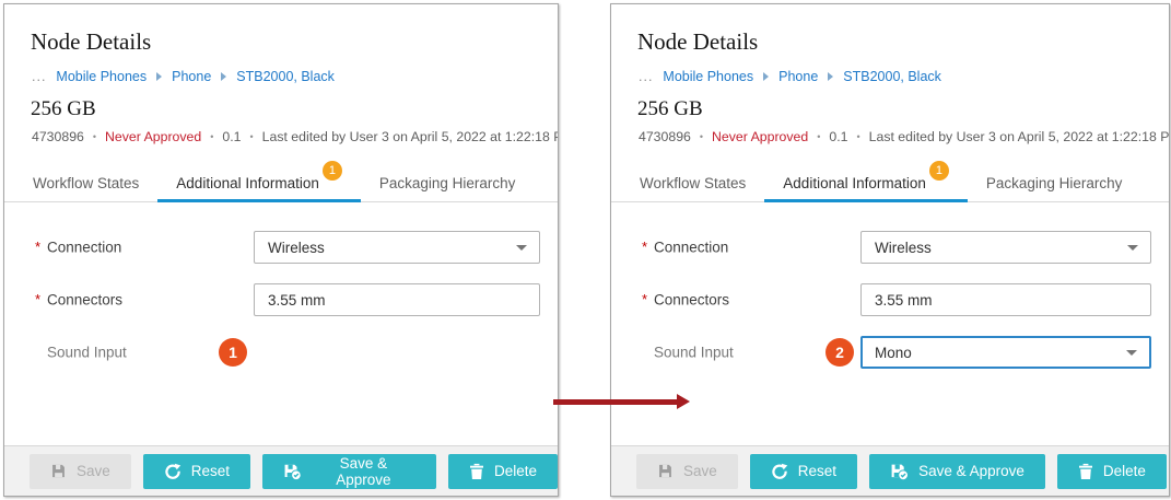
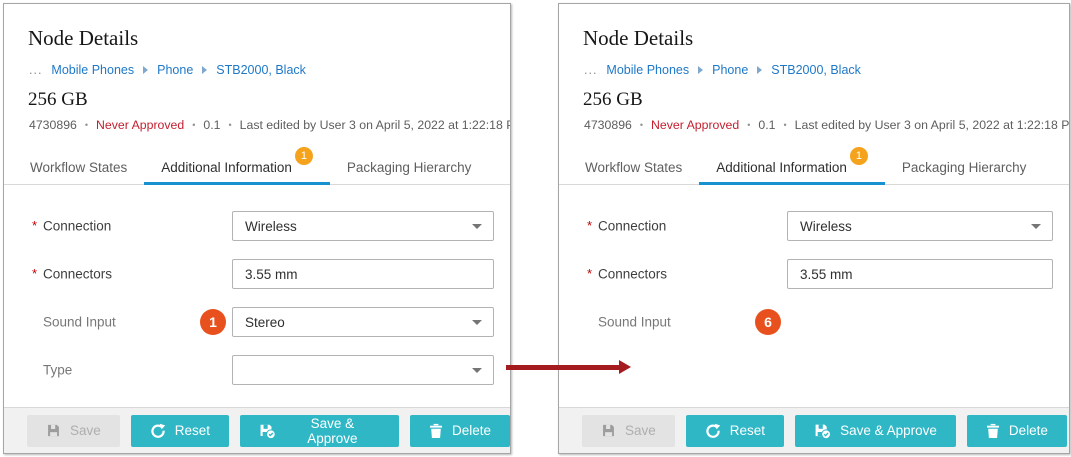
  Node Details
  ...
  Mobile Phones
  Phone
  STB2000, Black
  256 GB
  4730896
  •
  Never Approved
  •
  0.1
  •
  Last edited by User 3 on April 5, 2022 at 1:22:18
  Workflow States
  Additional Information
  1
  Packaging Hierarchy
  *
  Connection
  Wireless
  *
  Connectors
  3.55 mm
  Sound Input
  1
+ Stereo
+ Type
  Save
  Reset
  Save & Approve
  Delete
  Node Details
  ...
  Mobile Phones
  Phone
  STB2000, Black
  256 GB
  4730896
  •
  Never Approved
  •
  0.1
  •
  Last edited by User 3 on April 5, 2022 at 1:22:18 P
  Workflow States
  Additional Information
  1
  Packaging Hierarchy
  *
  Connection
  Wireless
  *
  Connectors
  3.55 mm
  Sound Input
- 2
+ 6
- Mono
  Save
  Reset
  Save & Approve
  Delete
